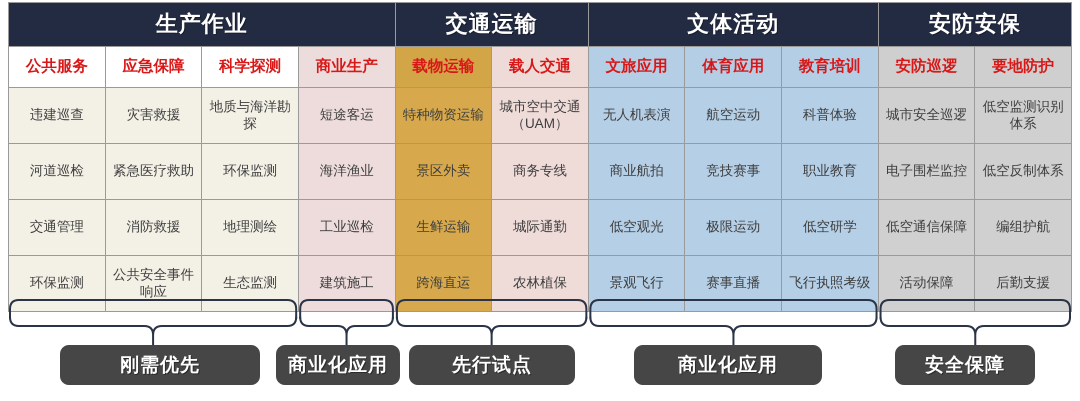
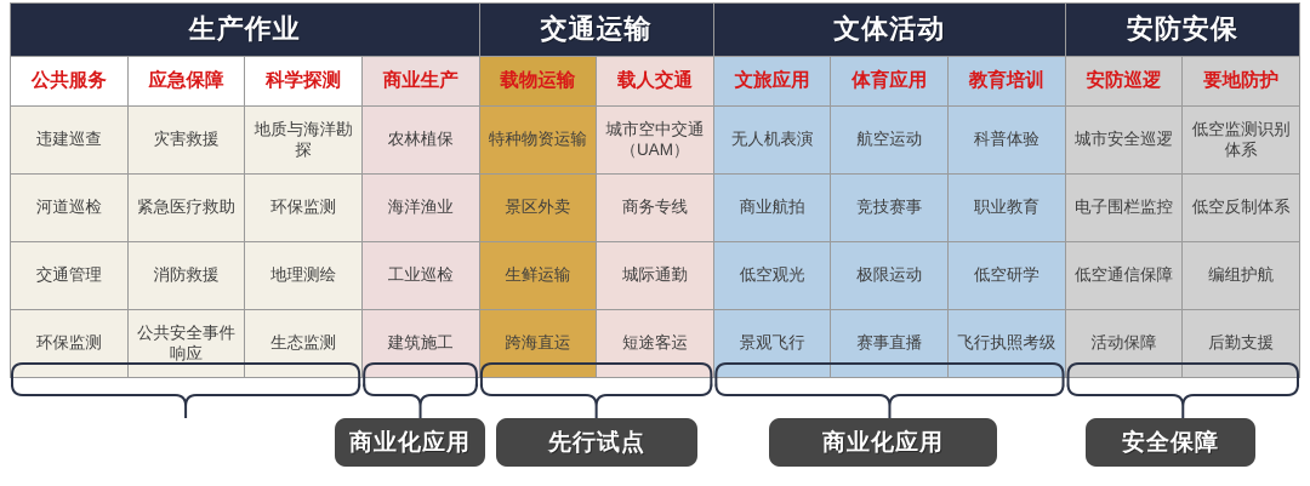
  生产作业	交通运输	文体活动	安防安保
  公共服务	应急保障	科学探测	商业生产	载物运输	载人交通	文旅应用	体育应用	教育培训	安防巡逻	要地防护
- 违建巡查	灾害救援	地质与海洋勘探	短途客运	特种物资运输	城市空中交通（UAM）	无人机表演	航空运动	科普体验	城市安全巡逻	低空监测识别体系
+ 违建巡查	灾害救援	地质与海洋勘探	农林植保	特种物资运输	城市空中交通（UAM）	无人机表演	航空运动	科普体验	城市安全巡逻	低空监测识别体系
  河道巡检	紧急医疗救助	环保监测	海洋渔业	景区外卖	商务专线	商业航拍	竞技赛事	职业教育	电子围栏监控	低空反制体系
  交通管理	消防救援	地理测绘	工业巡检	生鲜运输	城际通勤	低空观光	极限运动	低空研学	低空通信保障	编组护航
- 环保监测	公共安全事件响应	生态监测	建筑施工	跨海直运	农林植保	景观飞行	赛事直播	飞行执照考级	活动保障	后勤支援
+ 环保监测	公共安全事件响应	生态监测	建筑施工	跨海直运	短途客运	景观飞行	赛事直播	飞行执照考级	活动保障	后勤支援
- 刚需优先
  商业化应用
  先行试点
  商业化应用
  安全保障
